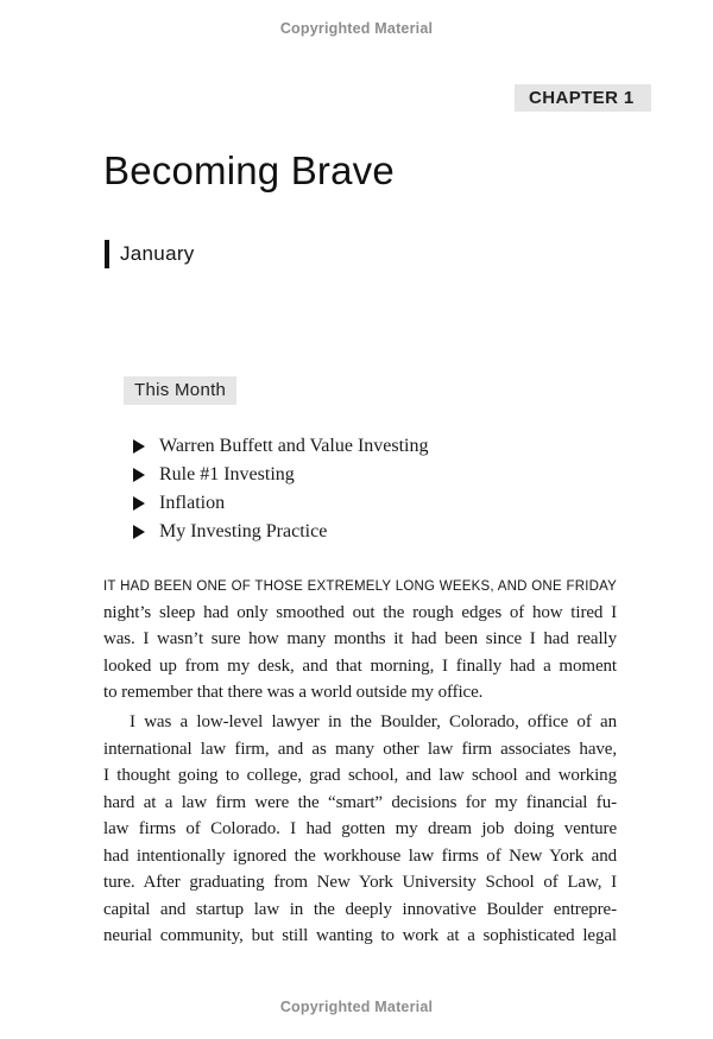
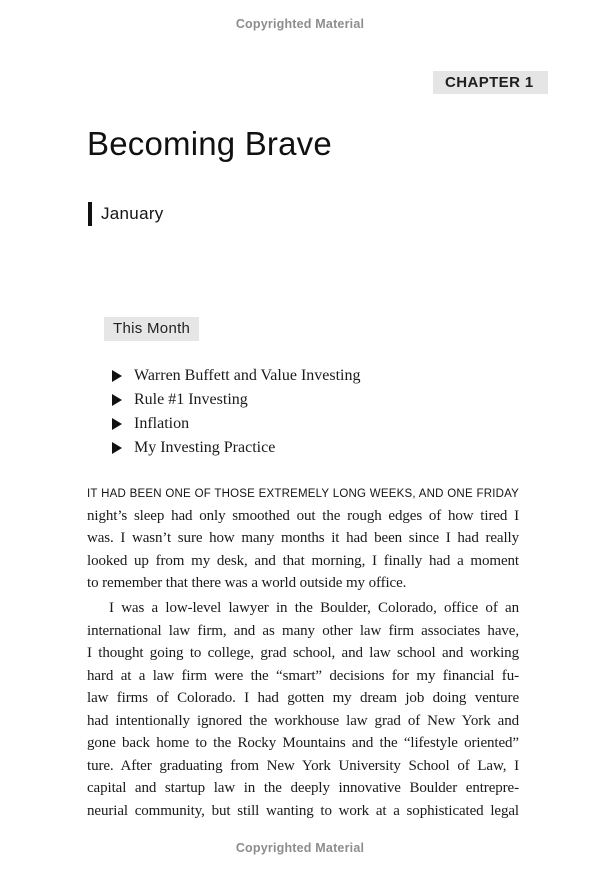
  Copyrighted Material
  CHAPTER 1
  Becoming Brave
  January
  This Month
  Warren Buffett and Value Investing
  Rule #1 Investing
  Inflation
  My Investing Practice
  IT HAD BEEN ONE OF THOSE EXTREMELY LONG WEEKS, AND ONE FRIDAY
  night’s sleep had only smoothed out the rough edges of how tired I
  was. I wasn’t sure how many months it had been since I had really
  looked up from my desk, and that morning, I finally had a moment
  to remember that there was a world outside my office.
  I was a low-level lawyer in the Boulder, Colorado, office of an
  international law firm, and as many other law firm associates have,
  I thought going to college, grad school, and law school and working
  hard at a law firm were the “smart” decisions for my financial fu-
  law firms of Colorado. I had gotten my dream job doing venture
- had intentionally ignored the workhouse law firms of New York and
+ had intentionally ignored the workhouse law grad of New York and
+ gone back home to the Rocky Mountains and the “lifestyle oriented”
  ture. After graduating from New York University School of Law, I
  capital and startup law in the deeply innovative Boulder entrepre-
  neurial community, but still wanting to work at a sophisticated legal
  Copyrighted Material
